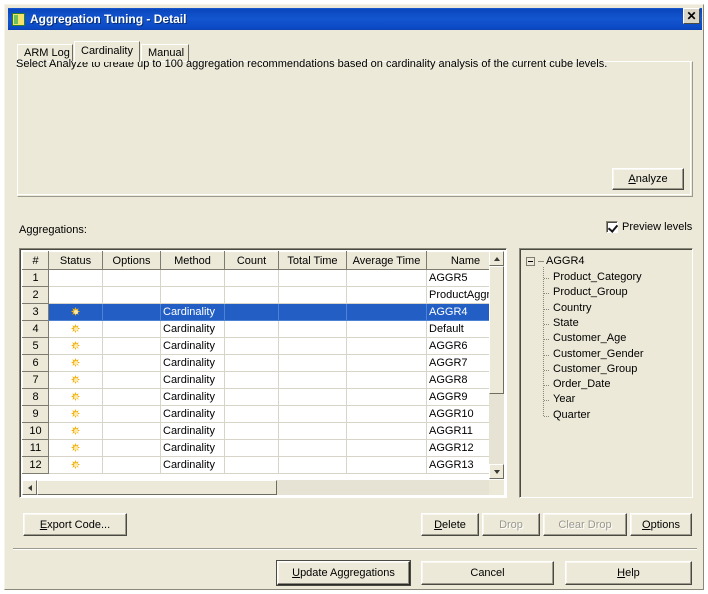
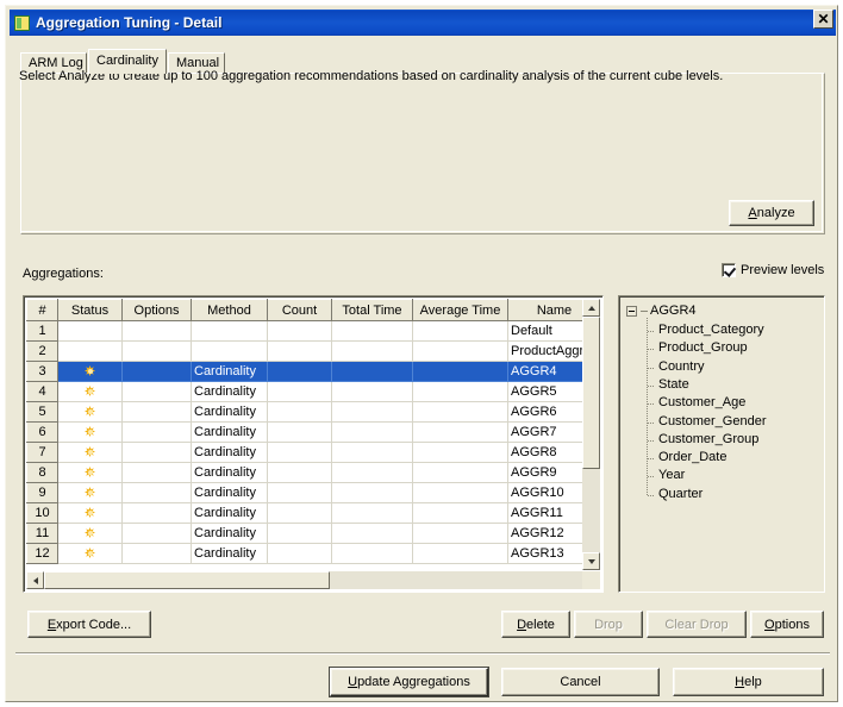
  Aggregation Tuning - Detail
  ✕
  ARM Log
  Cardinality
  Manual
  Select Analyze to create up to 100 aggregation recommendations based on cardinality analysis of the current cube levels.
  A
  nalyze
  Aggregations:
  Preview levels
  #	Status	Options	Method	Count	Total Time	Average Time	Name
- 1							AGGR5
+ 1							Default
  2							ProductAgg
  3			Cardinality				AGGR4
- 4			Cardinality				Default
+ 4			Cardinality				AGGR5
  5			Cardinality				AGGR6
  6			Cardinality				AGGR7
  7			Cardinality				AGGR8
  8			Cardinality				AGGR9
  9			Cardinality				AGGR10
  10			Cardinality				AGGR11
  11			Cardinality				AGGR12
  12			Cardinality				AGGR13
  AGGR4
  Product_Category
  Product_Group
  Country
  State
  Customer_Age
  Customer_Gender
  Customer_Group
  Order_Date
  Year
  Quarter
  E
  xport Code...
  D
  elete
  Drop
  Clear Drop
  O
  ptions
  U
  pdate Aggregations
  Cancel
  H
  elp
